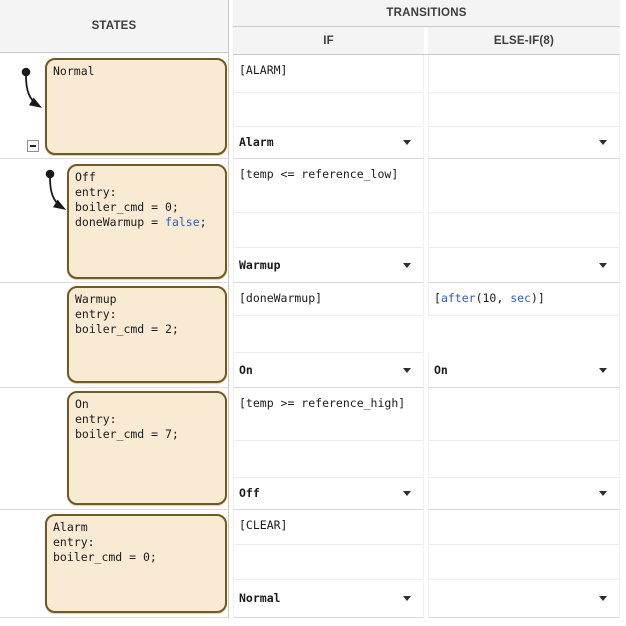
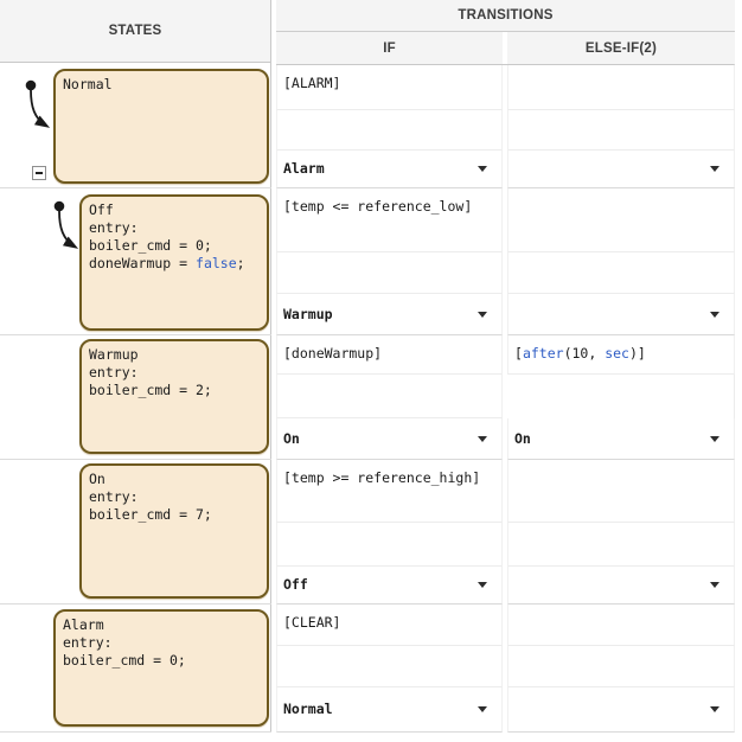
  STATES
  TRANSITIONS
  IF
- ELSE-IF(8)
+ ELSE-IF(2)
  Normal
  [ALARM]
  Alarm
  Off
  entry:
  boiler_cmd = 0;
  doneWarmup = false;
  [temp <= reference_low]
  Warmup
  Warmup
  entry:
  boiler_cmd = 2;
  [doneWarmup]
  On
  [after(10, sec)]
  On
  On
  entry:
  boiler_cmd = 7;
  [temp >= reference_high]
  Off
  Alarm
  entry:
  boiler_cmd = 0;
  [CLEAR]
  Normal
